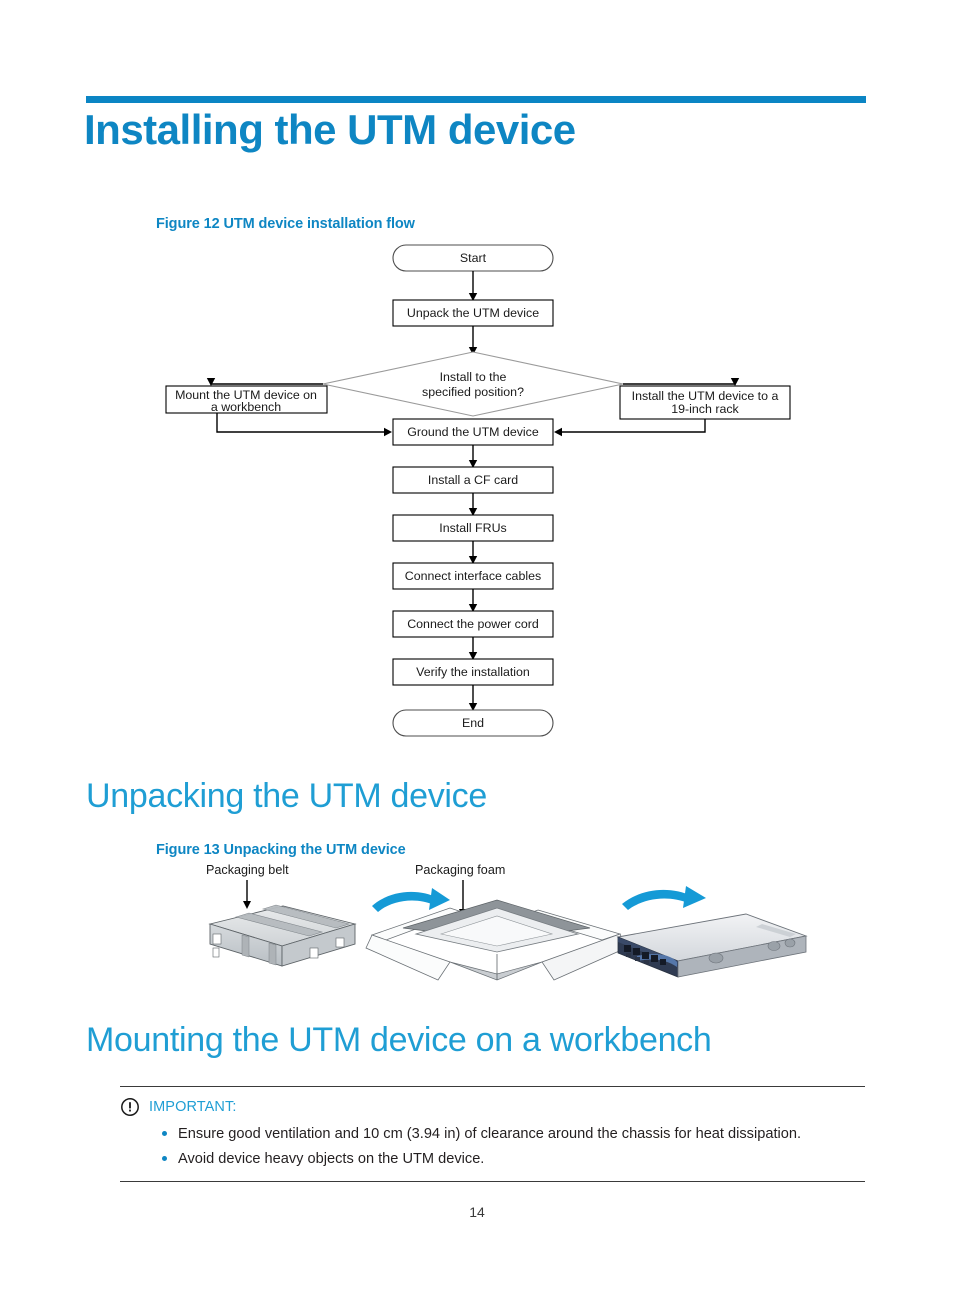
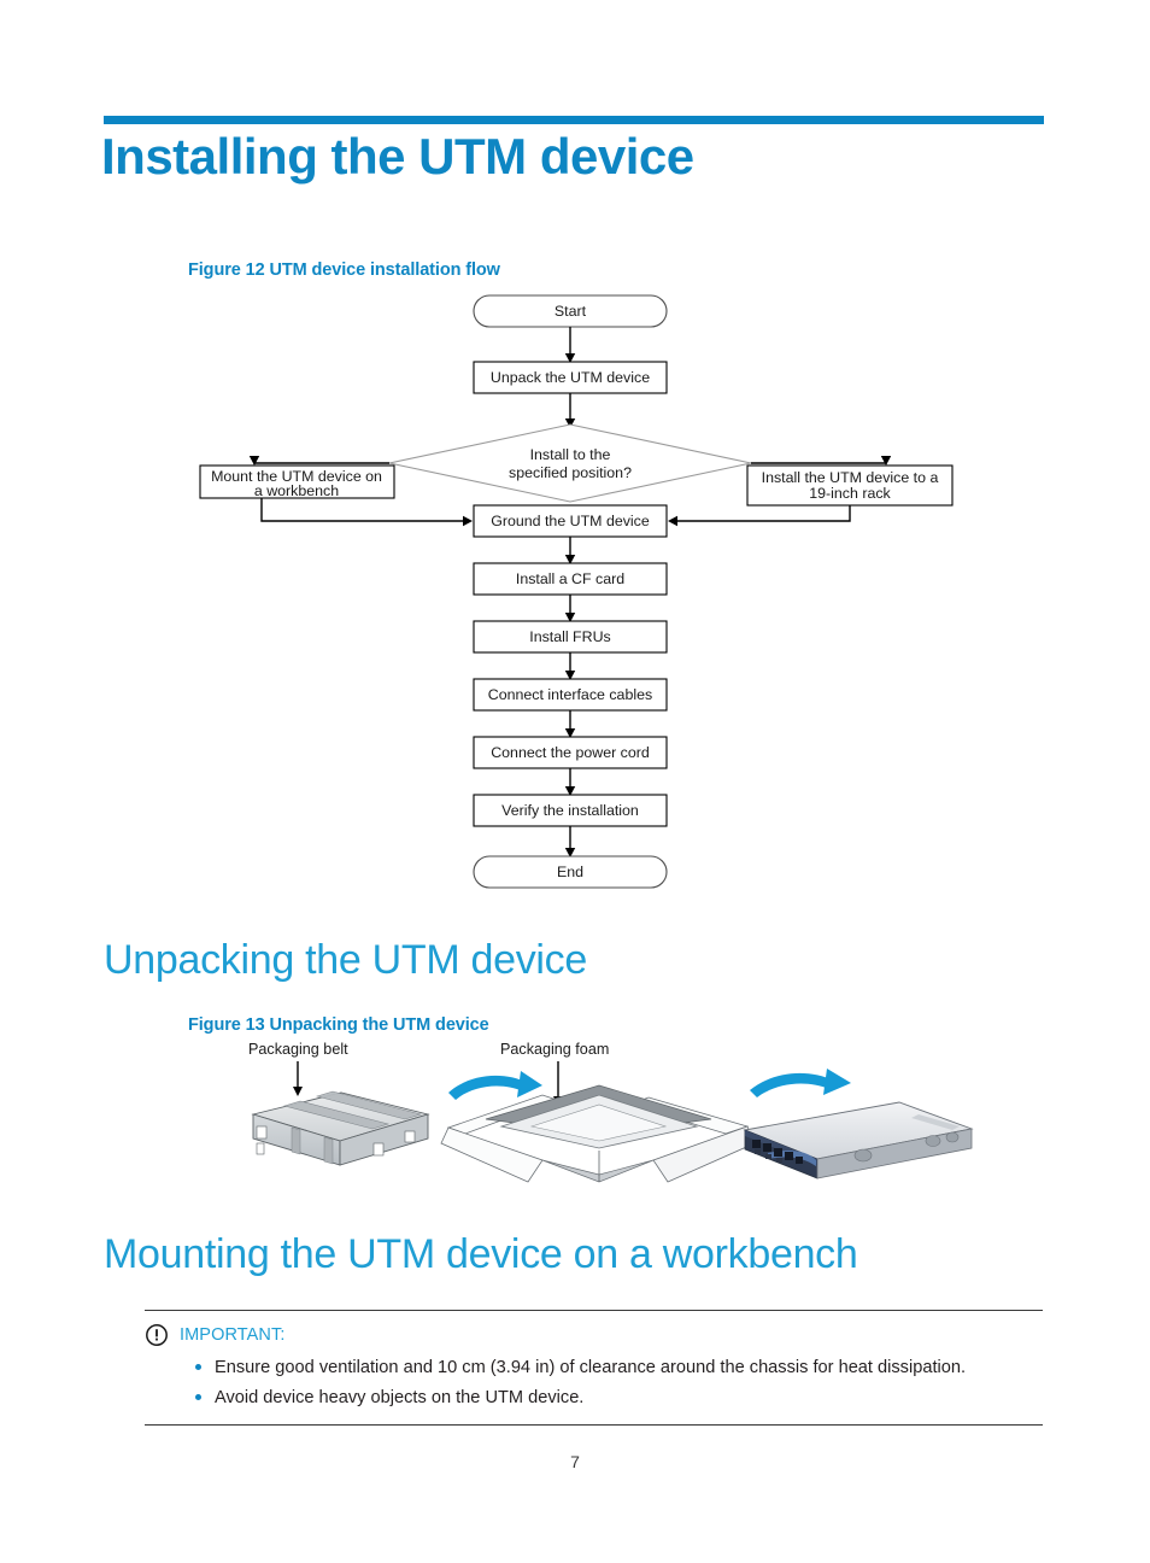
  Installing the UTM device
  Figure 12 UTM device installation flow
  Start
  Unpack the UTM device
  Install to the
  specified position?
  Mount the UTM device on
  a workbench
  Install the UTM device to a
  19-inch rack
  Ground the UTM device
  Install a CF card
  Install FRUs
  Connect interface cables
  Connect the power cord
  Verify the installation
  End
  Unpacking the UTM device
  Figure 13 Unpacking the UTM device
  Packaging belt
  Packaging foam
  Mounting the UTM device on a workbench
  IMPORTANT:
  Ensure good ventilation and 10 cm (3.94 in) of clearance around the chassis for heat dissipation.
  Avoid device heavy objects on the UTM device.
- 14
+ 7
